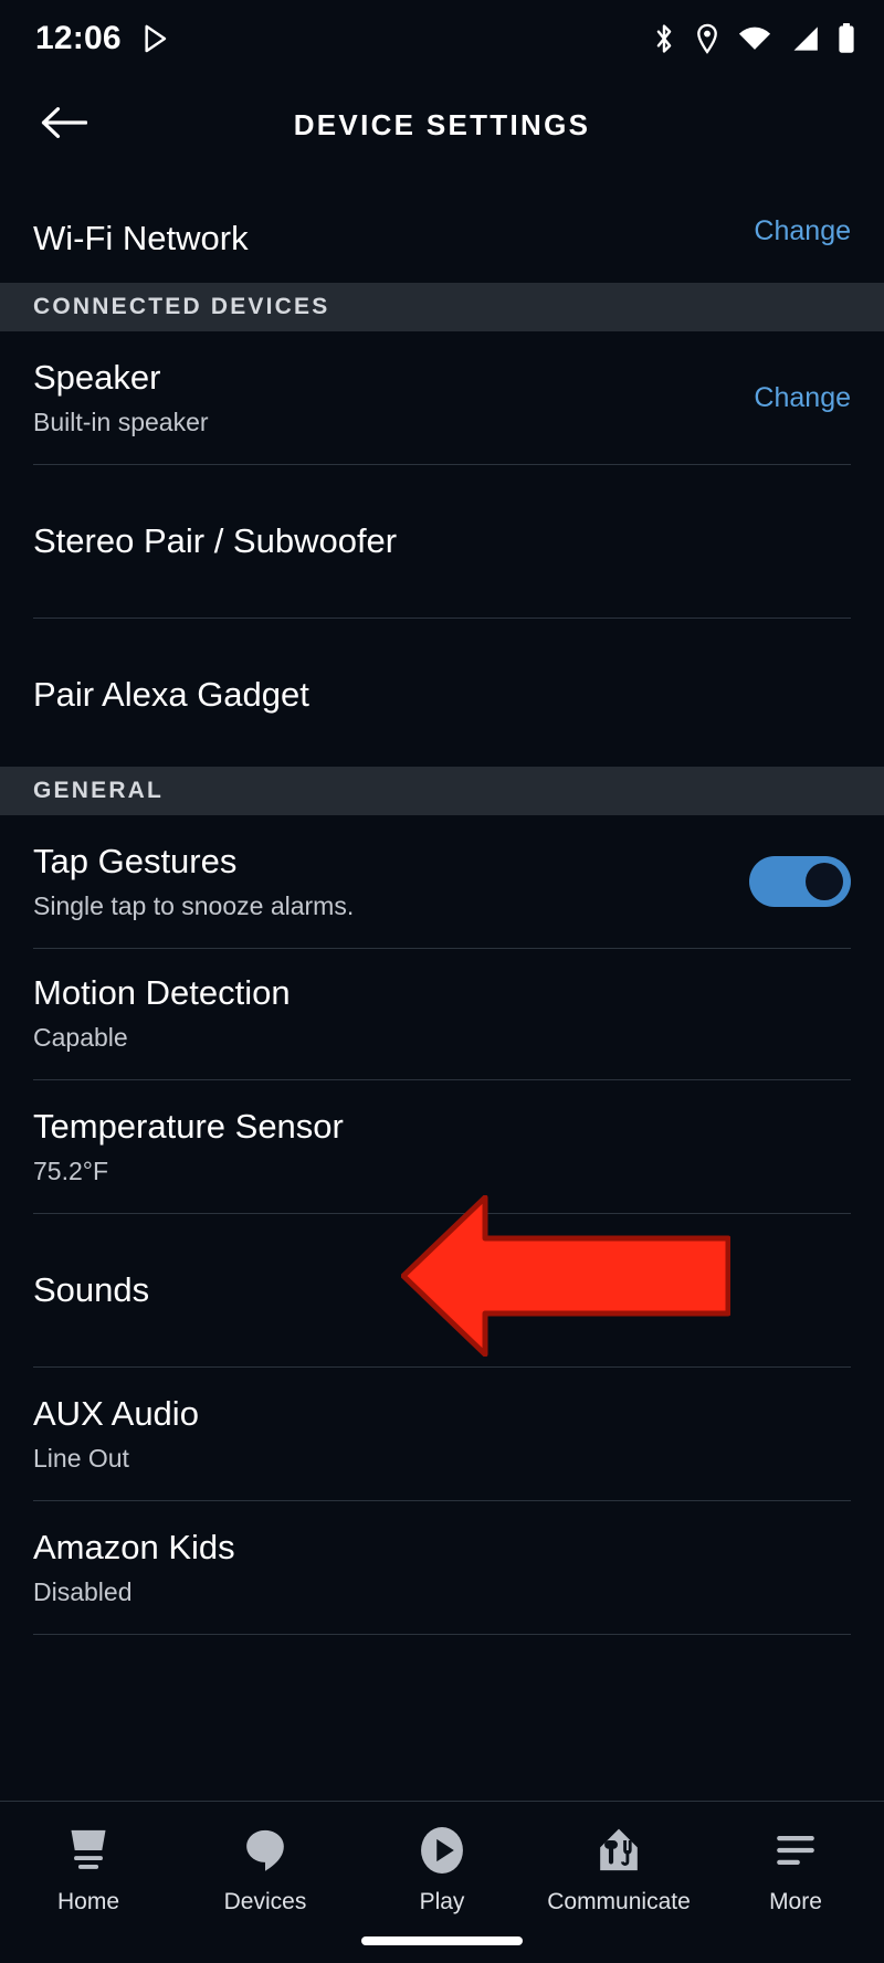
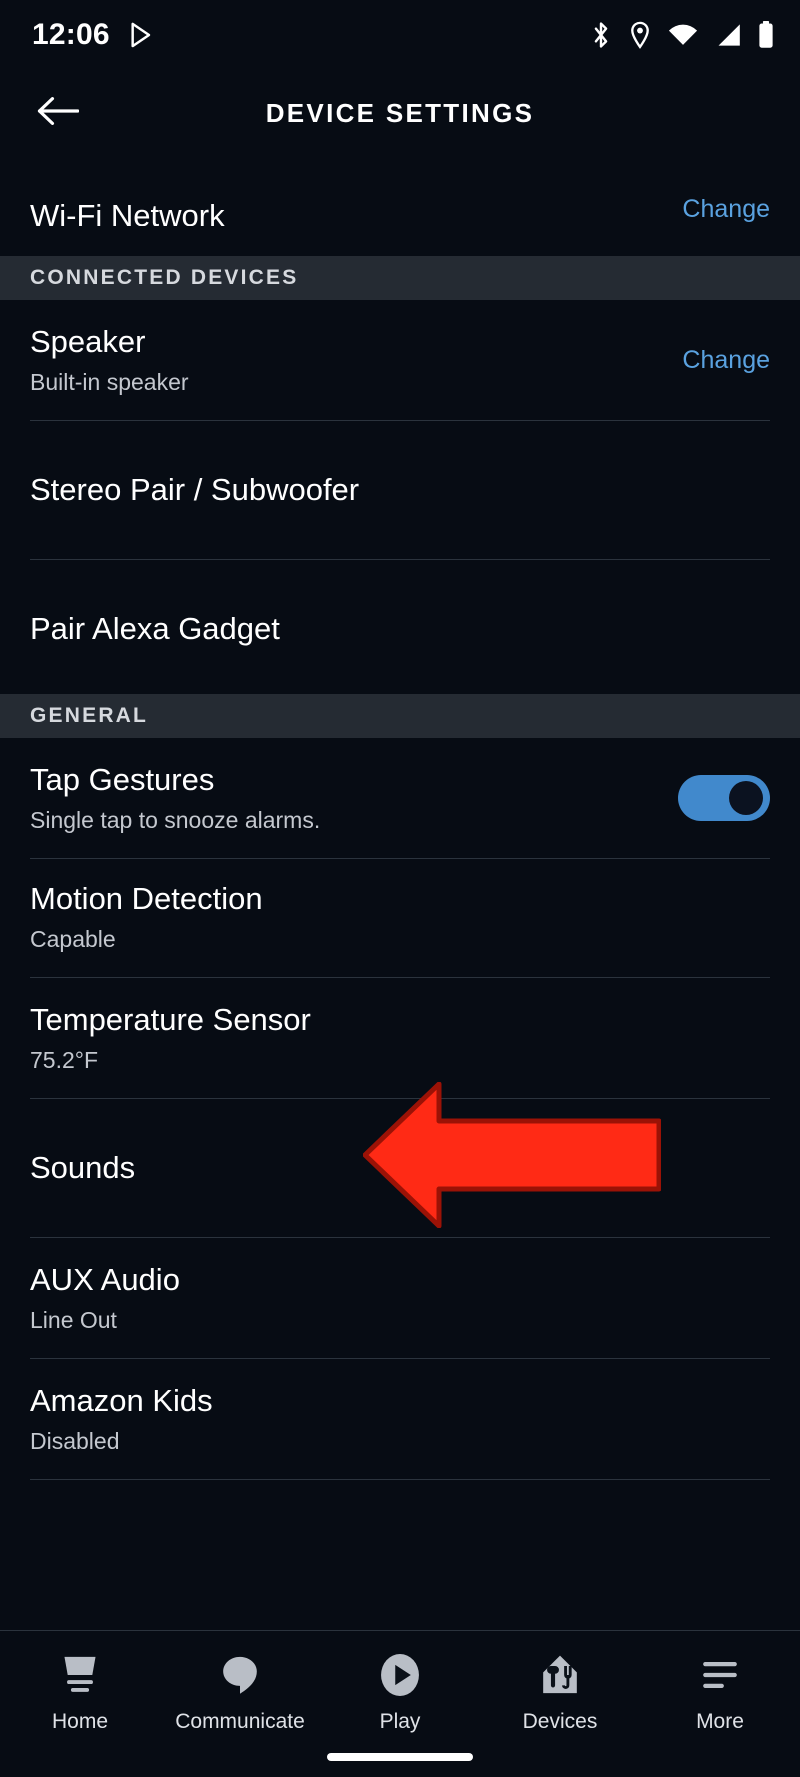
  12:06
  DEVICE SETTINGS
  Wi-Fi Network
  Change
  CONNECTED DEVICES
  Speaker
  Built-in speaker
  Change
  Stereo Pair / Subwoofer
  Pair Alexa Gadget
  GENERAL
  Tap Gestures
  Single tap to snooze alarms.
  Motion Detection
  Capable
  Temperature Sensor
  75.2°F
  Sounds
  AUX Audio
  Line Out
  Amazon Kids
  Disabled
  Home
- Devices
+ Communicate
  Play
- Communicate
+ Devices
  More
